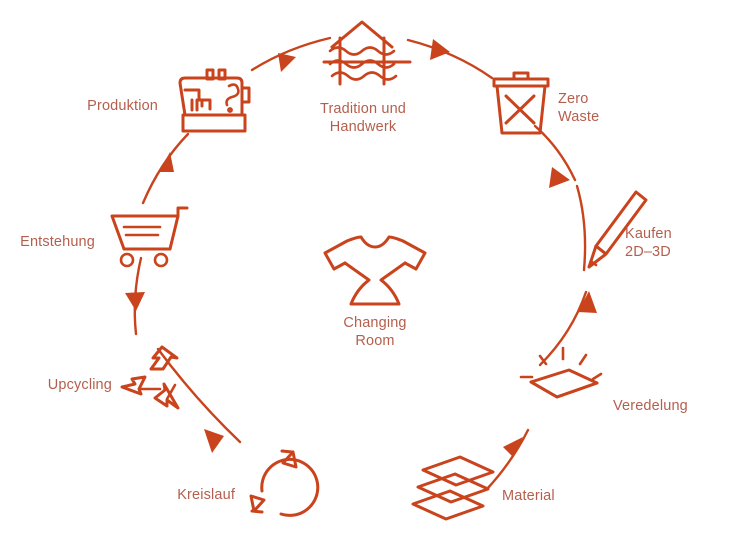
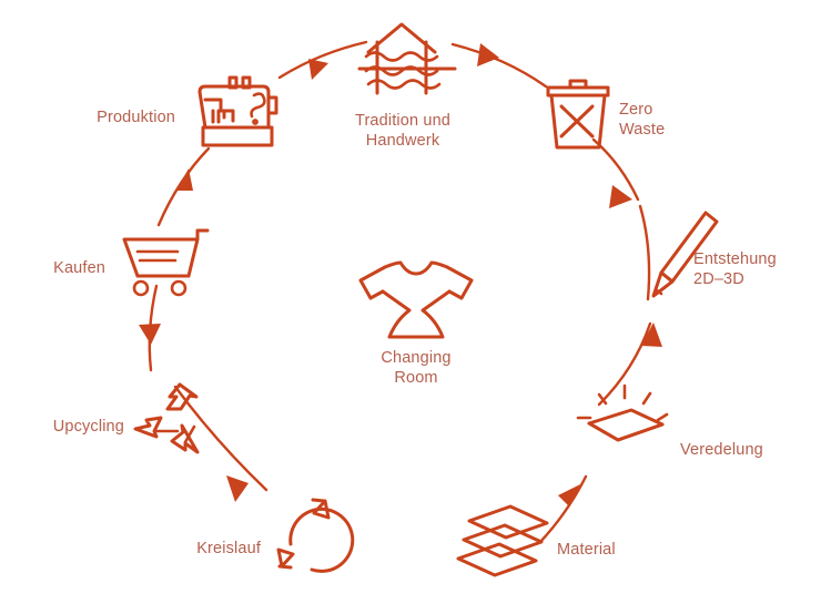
  Produktion
  Tradition und
  Handwerk
  Zero
  Waste
- Kaufen
+ Entstehung
  2D–3D
  Veredelung
  Material
  Kreislauf
  Upcycling
- Entstehung
+ Kaufen
  Changing
  Room
